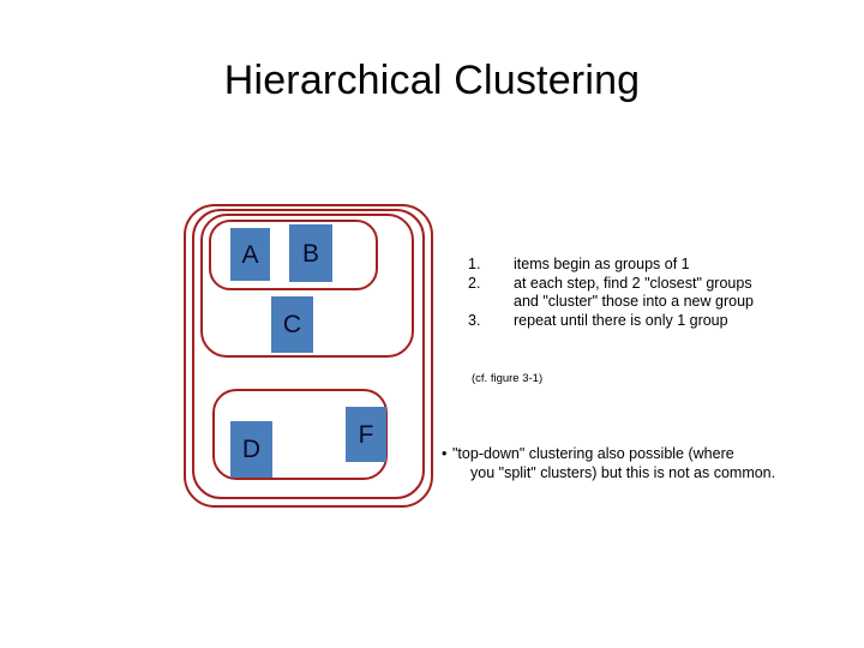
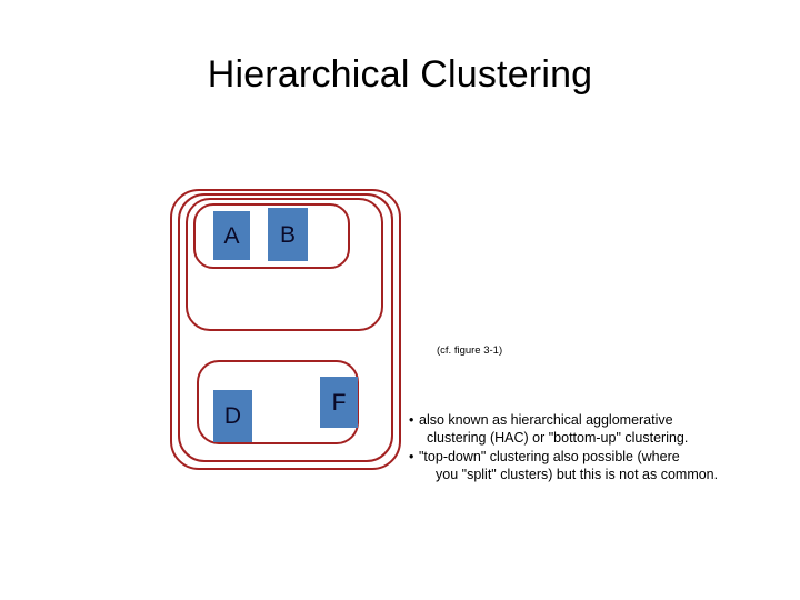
  Hierarchical Clustering
  A
  B
- C
  D
  F
- 1.
- items begin as groups of 1
- 2.
- at each step, find 2 "closest" groups
- and "cluster" those into a new group
- 3.
- repeat until there is only 1 group
  (cf. figure 3-1)
+ • also known as hierarchical agglomerative
+ clustering (HAC) or "bottom-up" clustering.
  • "top-down" clustering also possible (where
  you "split" clusters) but this is not as common.
